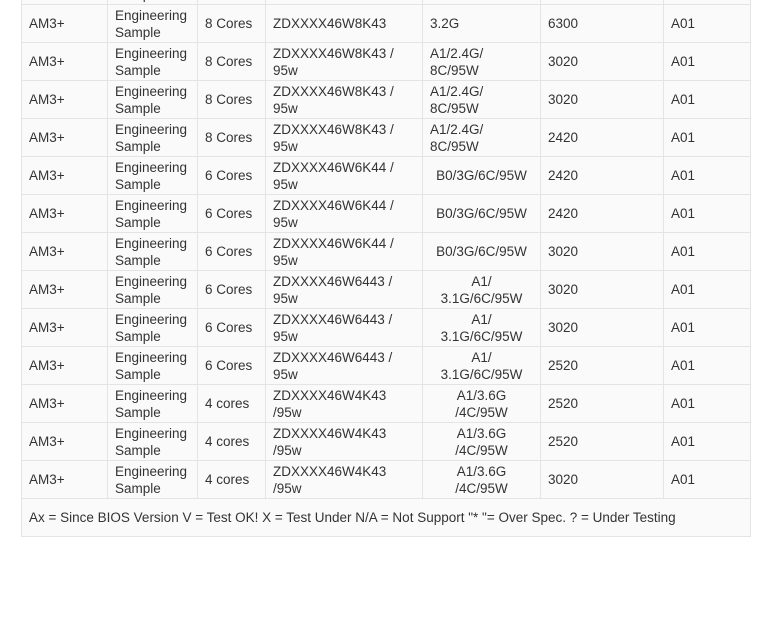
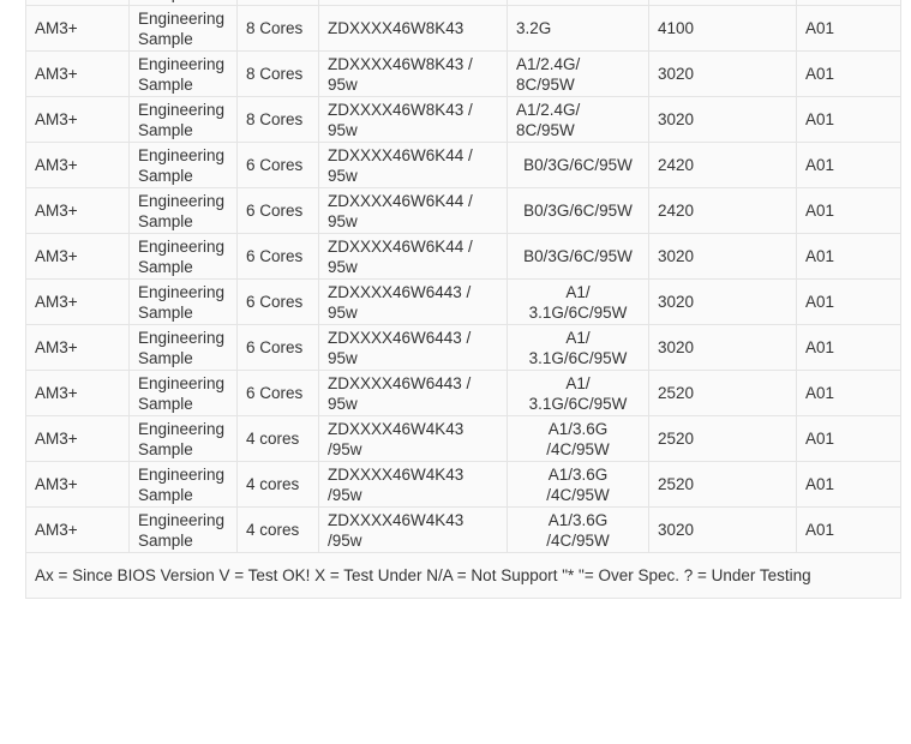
- AM3+	Engineering Sample	8 Cores	ZDXXXX46W8K43	3.2G	6300	A01
+ AM3+	Engineering Sample	8 Cores	ZDXXXX46W8K43	3.2G	4100	A01
  AM3+	Engineering Sample	8 Cores	ZDXXXX46W8K43 / 95w	A1/2.4G/ 8C/95W	3020	A01
  AM3+	Engineering Sample	8 Cores	ZDXXXX46W8K43 / 95w	A1/2.4G/ 8C/95W	3020	A01
- AM3+	Engineering Sample	8 Cores	ZDXXXX46W8K43 / 95w	A1/2.4G/ 8C/95W	2420	A01
  AM3+	Engineering Sample	6 Cores	ZDXXXX46W6K44 / 95w	B0/3G/6C/95W	2420	A01
  AM3+	Engineering Sample	6 Cores	ZDXXXX46W6K44 / 95w	B0/3G/6C/95W	2420	A01
  AM3+	Engineering Sample	6 Cores	ZDXXXX46W6K44 / 95w	B0/3G/6C/95W	3020	A01
  AM3+	Engineering Sample	6 Cores	ZDXXXX46W6443 / 95w	A1/ 3.1G/6C/95W	3020	A01
  AM3+	Engineering Sample	6 Cores	ZDXXXX46W6443 / 95w	A1/ 3.1G/6C/95W	3020	A01
  AM3+	Engineering Sample	6 Cores	ZDXXXX46W6443 / 95w	A1/ 3.1G/6C/95W	2520	A01
  AM3+	Engineering Sample	4 cores	ZDXXXX46W4K43 /95w	A1/3.6G /4C/95W	2520	A01
  AM3+	Engineering Sample	4 cores	ZDXXXX46W4K43 /95w	A1/3.6G /4C/95W	2520	A01
  AM3+	Engineering Sample	4 cores	ZDXXXX46W4K43 /95w	A1/3.6G /4C/95W	3020	A01
  Ax = Since BIOS Version V = Test OK! X = Test Under N/A = Not Support "* "= Over Spec. ? = Under Testing
